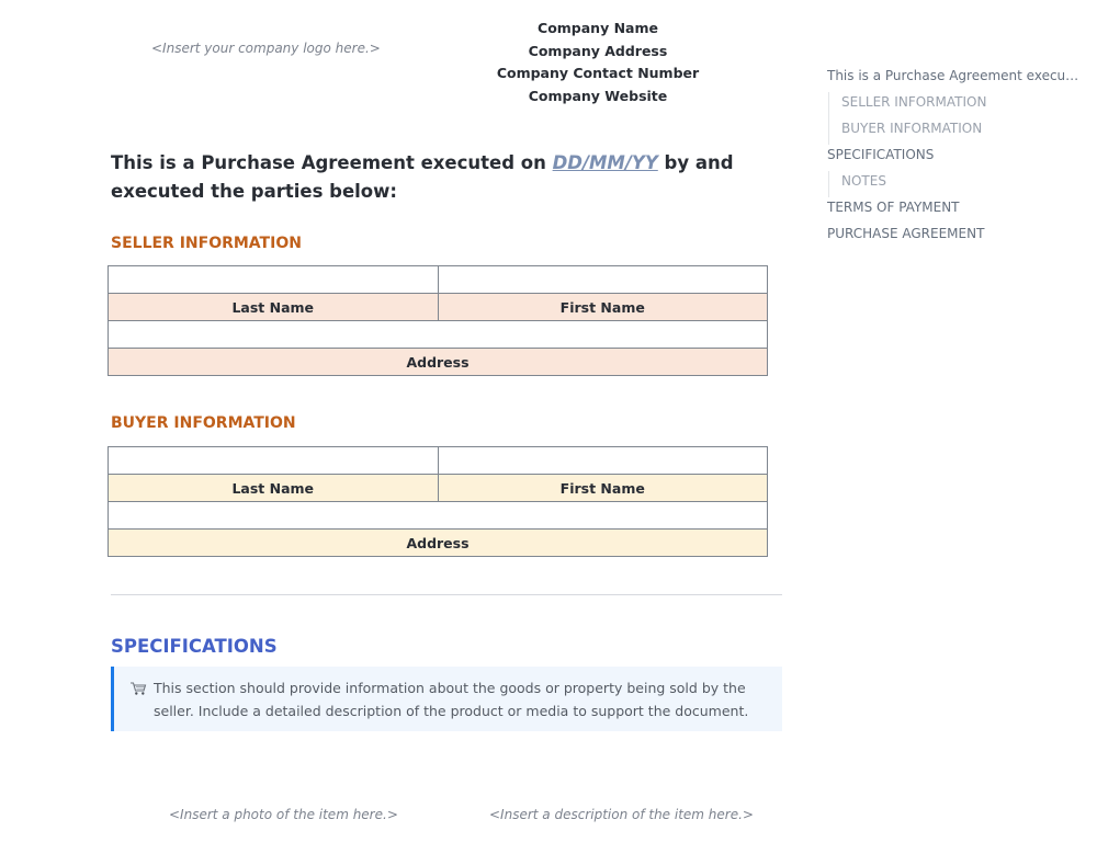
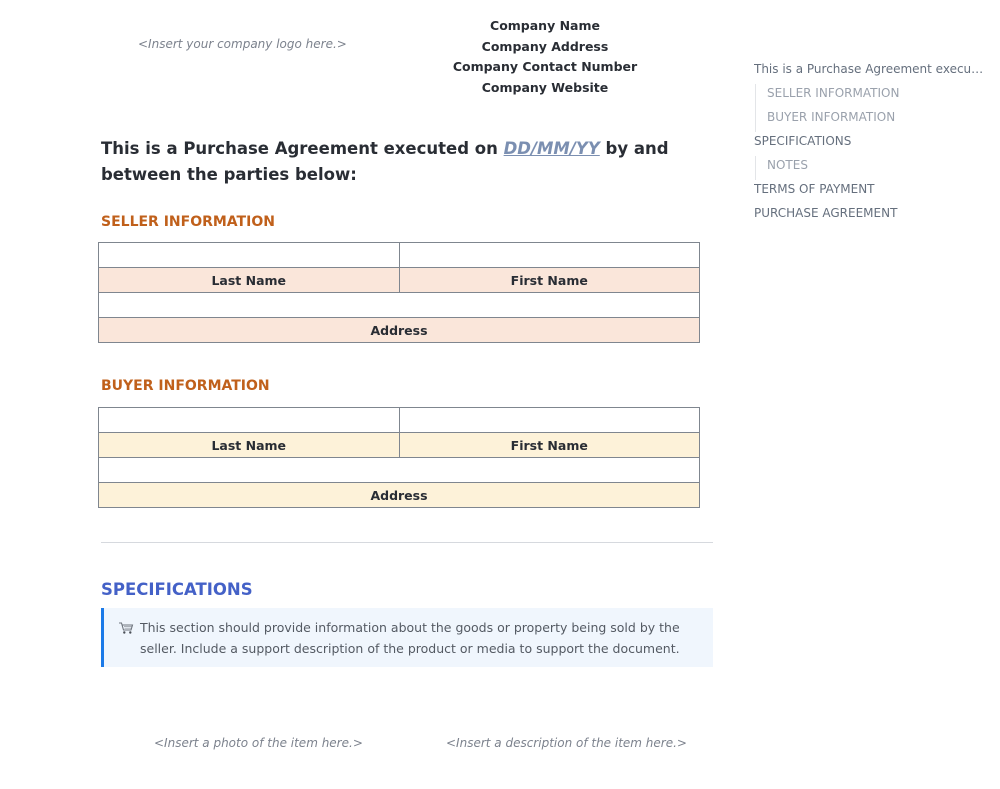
  <Insert your company logo here.>
  Company Name
  Company Address
  Company Contact Number
  Company Website
- This is a Purchase Agreement executed on DD/MM/YY by and executed the parties below:
+ This is a Purchase Agreement executed on DD/MM/YY by and between the parties below:
  SELLER INFORMATION
  Last Name	First Name
  Address
  BUYER INFORMATION
  Last Name	First Name
  Address
  SPECIFICATIONS
- This section should provide information about the goods or property being sold by the seller. Include a detailed description of the product or media to support the document.
+ This section should provide information about the goods or property being sold by the seller. Include a support description of the product or media to support the document.
  <Insert a photo of the item here.>
  <Insert a description of the item here.>
  This is a Purchase Agreement execute
  SELLER INFORMATION
  BUYER INFORMATION
  SPECIFICATIONS
  NOTES
  TERMS OF PAYMENT
  PURCHASE AGREEMENT
